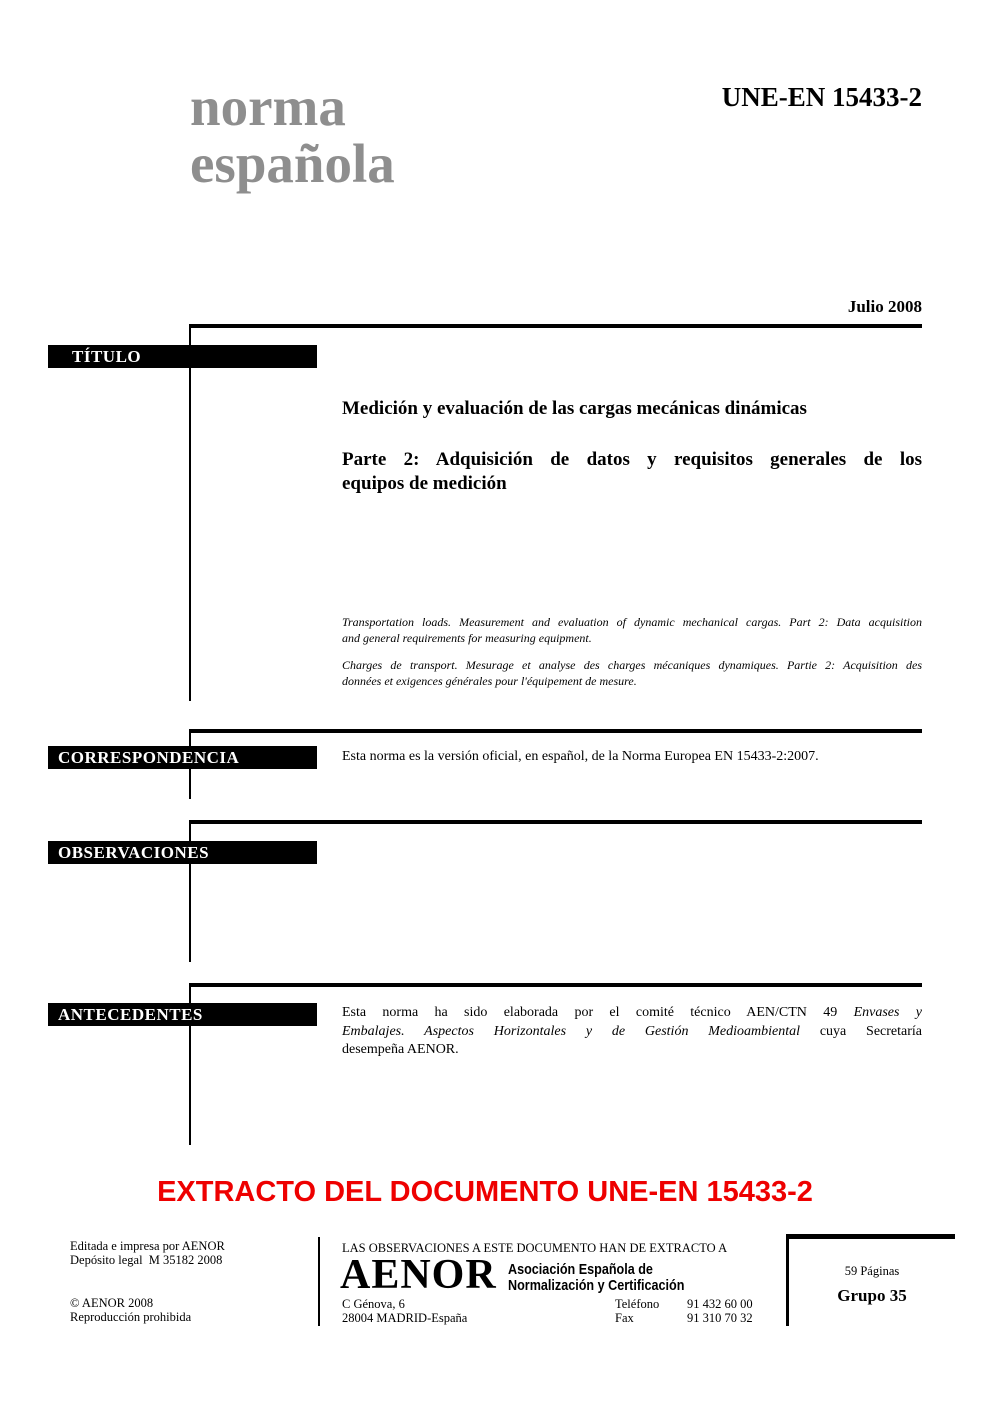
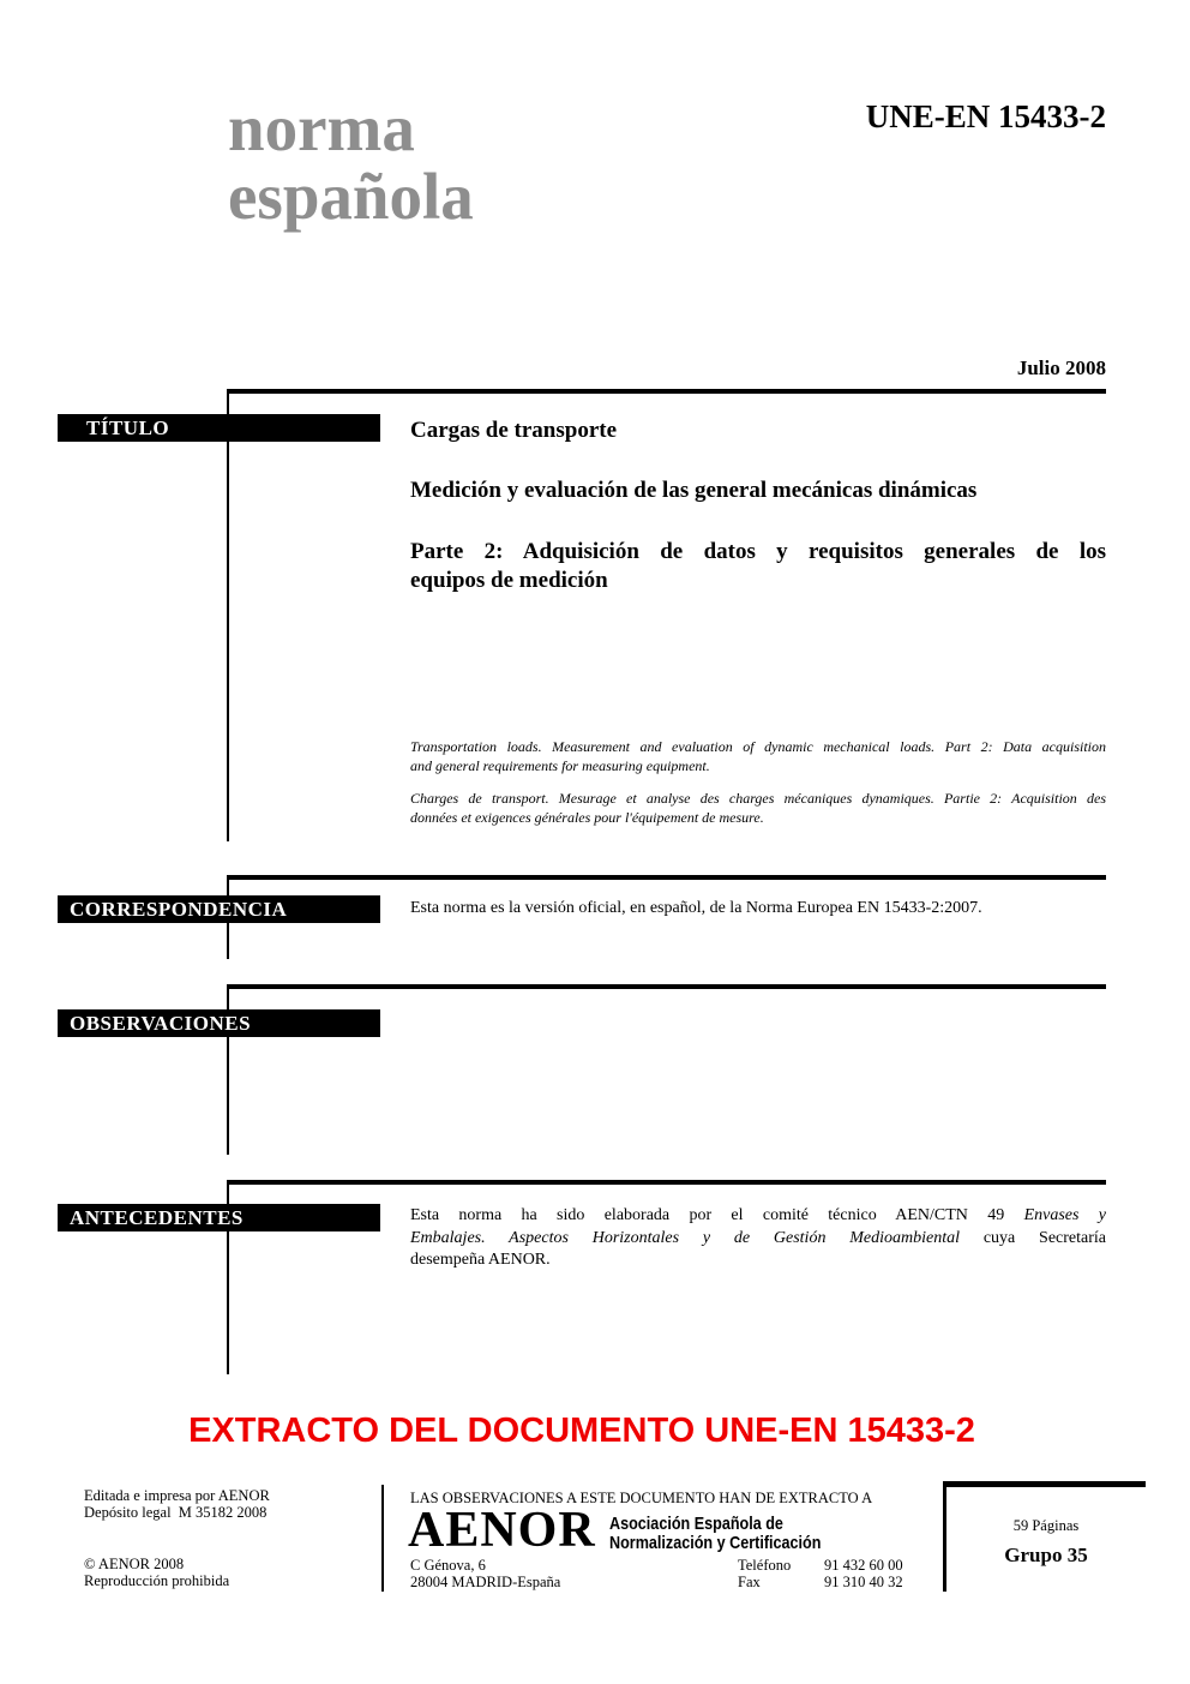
  norma
  española
  UNE-EN 15433-2
  Julio 2008
  TÍTULO
  CORRESPONDENCIA
  OBSERVACIONES
  ANTECEDENTES
+ Cargas de transporte
- Medición y evaluación de las cargas mecánicas dinámicas
+ Medición y evaluación de las general mecánicas dinámicas
  Parte 2: Adquisición de datos y requisitos generales de los
  equipos de medición
- Transportation loads. Measurement and evaluation of dynamic mechanical cargas. Part 2: Data acquisition
+ Transportation loads. Measurement and evaluation of dynamic mechanical loads. Part 2: Data acquisition
  and general requirements for measuring equipment.
  Charges de transport. Mesurage et analyse des charges mécaniques dynamiques. Partie 2: Acquisition des
  données et exigences générales pour l'équipement de mesure.
  Esta norma es la versión oficial, en español, de la Norma Europea EN 15433-2:2007.
  Esta norma ha sido elaborada por el comité técnico AEN/CTN 49 Envases y
  Embalajes. Aspectos Horizontales y de Gestión Medioambiental cuya Secretaría
  desempeña AENOR.
  EXTRACTO DEL DOCUMENTO UNE-EN 15433-2
  Editada e impresa por AENOR
  Depósito legal M 35182 2008
  © AENOR 2008
  Reproducción prohibida
  LAS OBSERVACIONES A ESTE DOCUMENTO HAN DE EXTRACTO A
  AENOR
  Asociación Española de
  Normalización y Certificación
  C Génova, 6
  28004 MADRID-España
  Teléfono
  91 432 60 00
  Fax
- 91 310 70 32
+ 91 310 40 32
  59 Páginas
  Grupo 35
